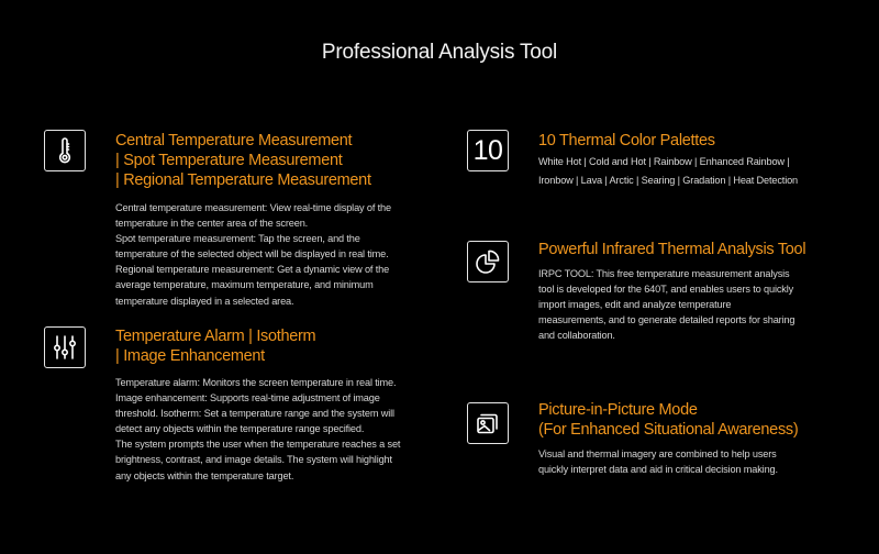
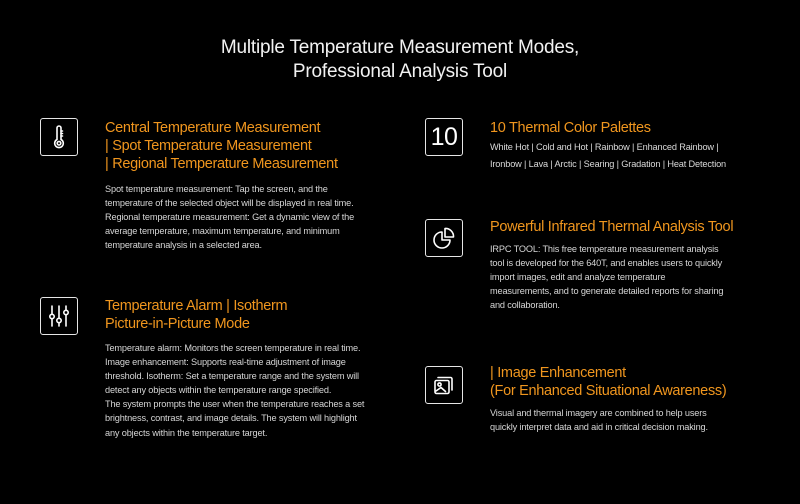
+ Multiple Temperature Measurement Modes,
  Professional Analysis Tool
  Central Temperature Measurement
  | Spot Temperature Measurement
  | Regional Temperature Measurement
- Central temperature measurement: View real-time display of the
- temperature in the center area of the screen.
  Spot temperature measurement: Tap the screen, and the
  temperature of the selected object will be displayed in real time.
  Regional temperature measurement: Get a dynamic view of the
  average temperature, maximum temperature, and minimum
- temperature displayed in a selected area.
+ temperature analysis in a selected area.
  Temperature Alarm | Isotherm
- | Image Enhancement
+ Picture-in-Picture Mode
  Temperature alarm: Monitors the screen temperature in real time.
  Image enhancement: Supports real-time adjustment of image
  threshold. Isotherm: Set a temperature range and the system will
  detect any objects within the temperature range specified.
  The system prompts the user when the temperature reaches a set
  brightness, contrast, and image details. The system will highlight
  any objects within the temperature target.
  10
  10 Thermal Color Palettes
  White Hot | Cold and Hot | Rainbow | Enhanced Rainbow |
  Ironbow | Lava | Arctic | Searing | Gradation | Heat Detection
  Powerful Infrared Thermal Analysis Tool
  IRPC TOOL: This free temperature measurement analysis
  tool is developed for the 640T, and enables users to quickly
  import images, edit and analyze temperature
  measurements, and to generate detailed reports for sharing
  and collaboration.
- Picture-in-Picture Mode
+ | Image Enhancement
  (For Enhanced Situational Awareness)
  Visual and thermal imagery are combined to help users
  quickly interpret data and aid in critical decision making.
